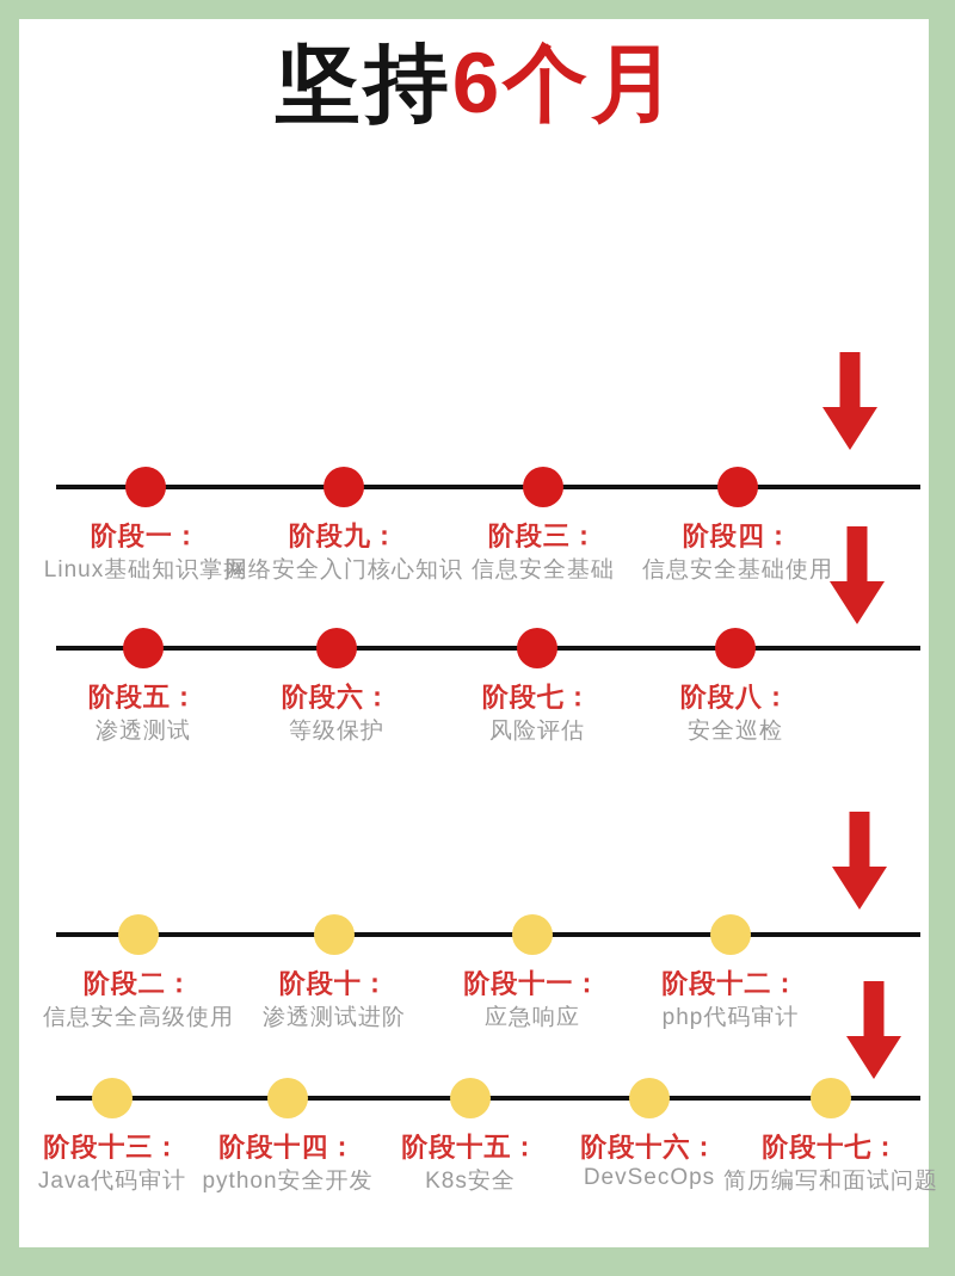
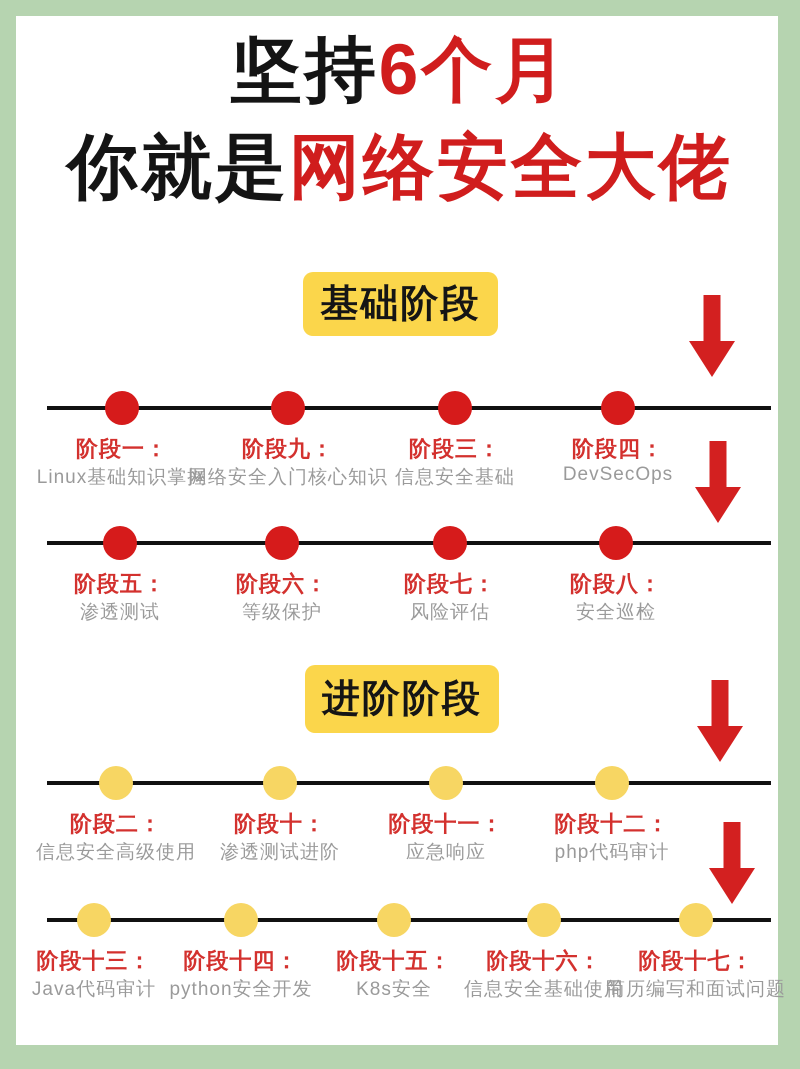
  坚持6个月
+ 你就是网络安全大佬
+ 基础阶段
+ 进阶阶段
  阶段一：
  Linux基础知识掌握
  阶段九：
  网络安全入门核心知识
  阶段三：
  信息安全基础
  阶段四：
- 信息安全基础使用
+ DevSecOps
  阶段五：
  渗透测试
  阶段六：
  等级保护
  阶段七：
  风险评估
  阶段八：
  安全巡检
  阶段二：
  信息安全高级使用
  阶段十：
  渗透测试进阶
  阶段十一：
  应急响应
  阶段十二：
  php代码审计
  阶段十三：
  Java代码审计
  阶段十四：
  python安全开发
  阶段十五：
  K8s安全
  阶段十六：
- DevSecOps
+ 信息安全基础使用
  阶段十七：
  简历编写和面试问题
